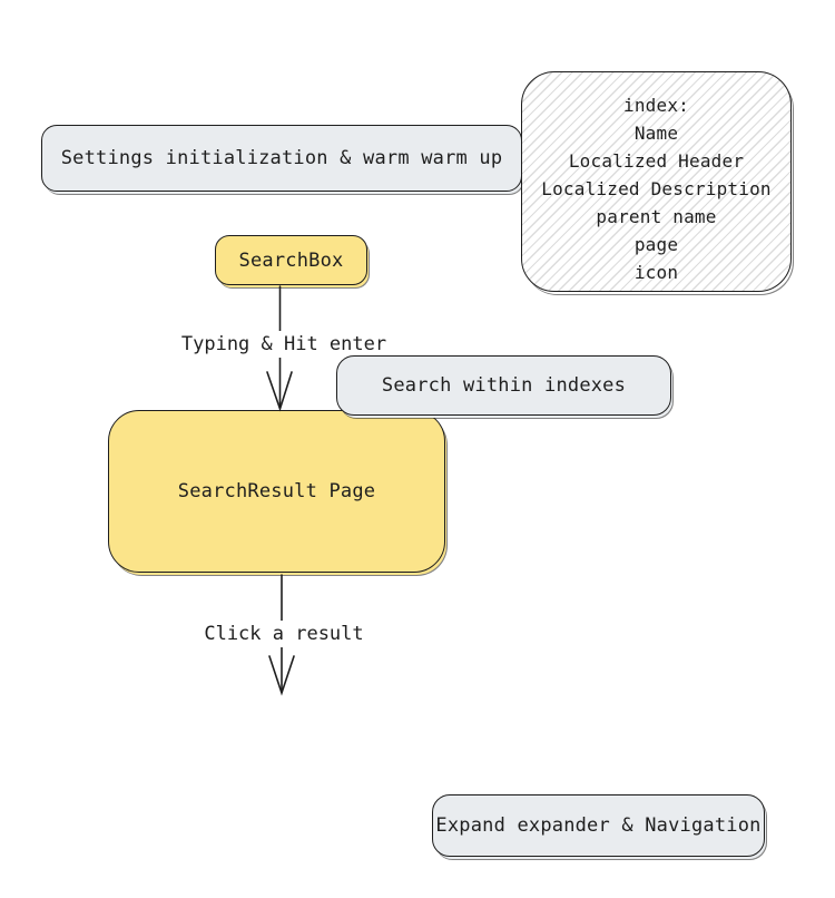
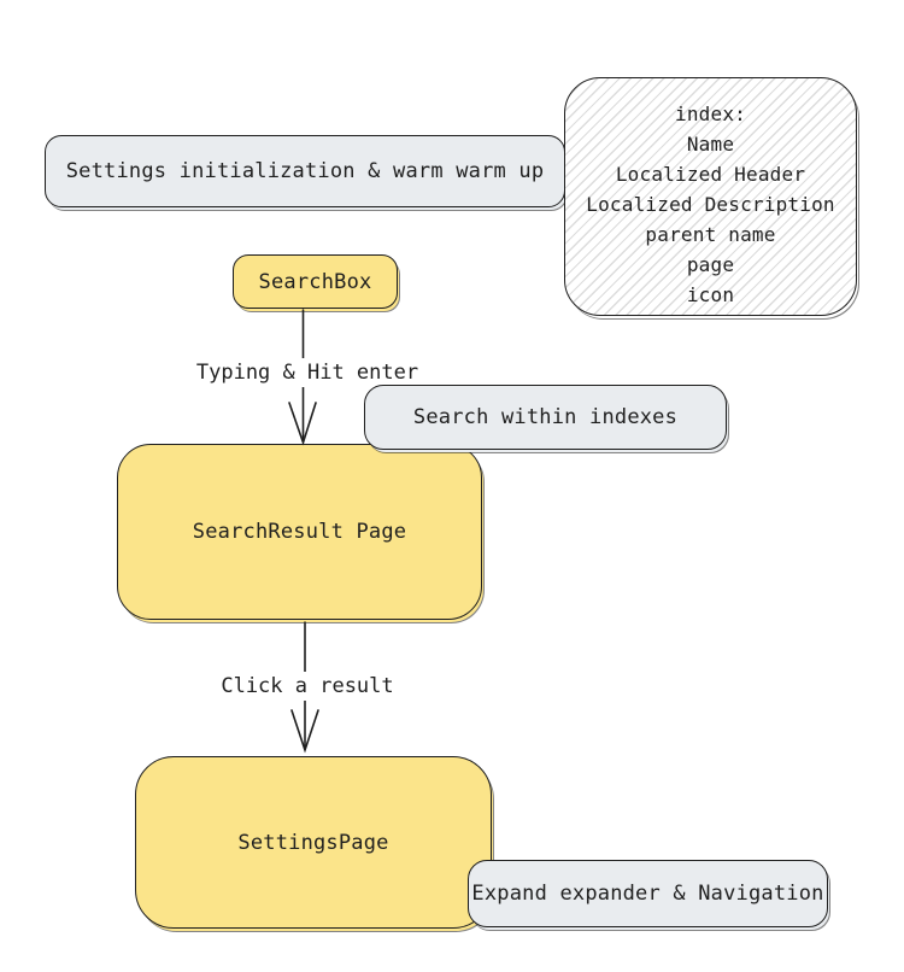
  Settings initialization & warm warm up
  index:
  Name
  Localized Header
  Localized Description
  parent name
  page
  icon
  SearchBox
  Search within indexes
  SearchResult Page
+ SettingsPage
  Expand expander & Navigation
  Typing & Hit enter
  Click a result
